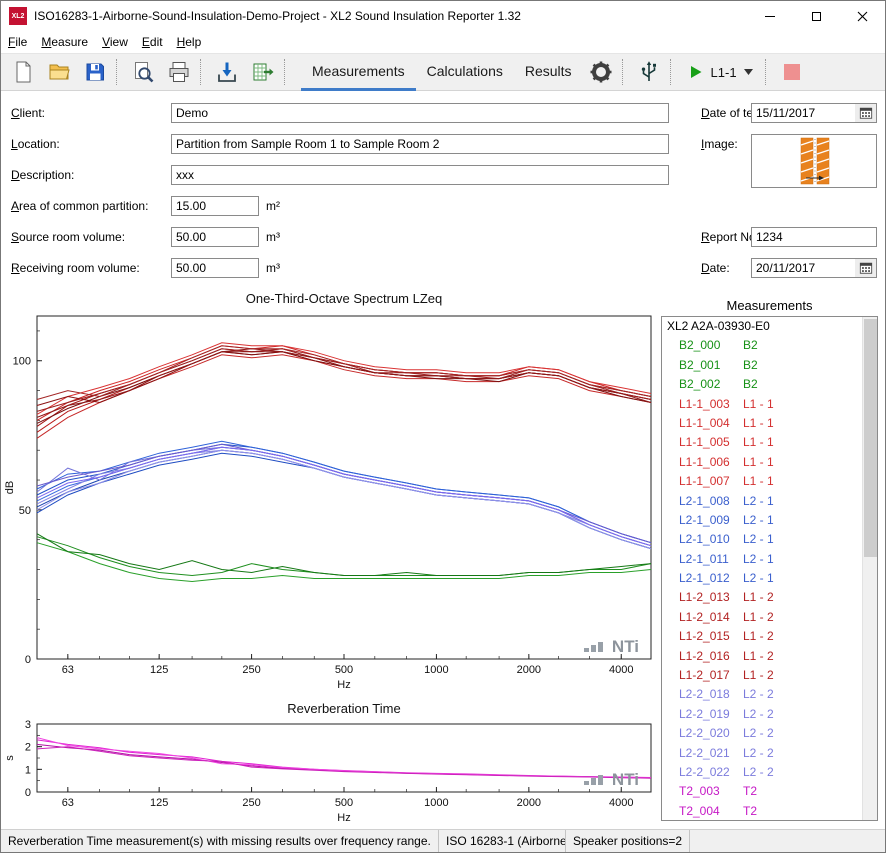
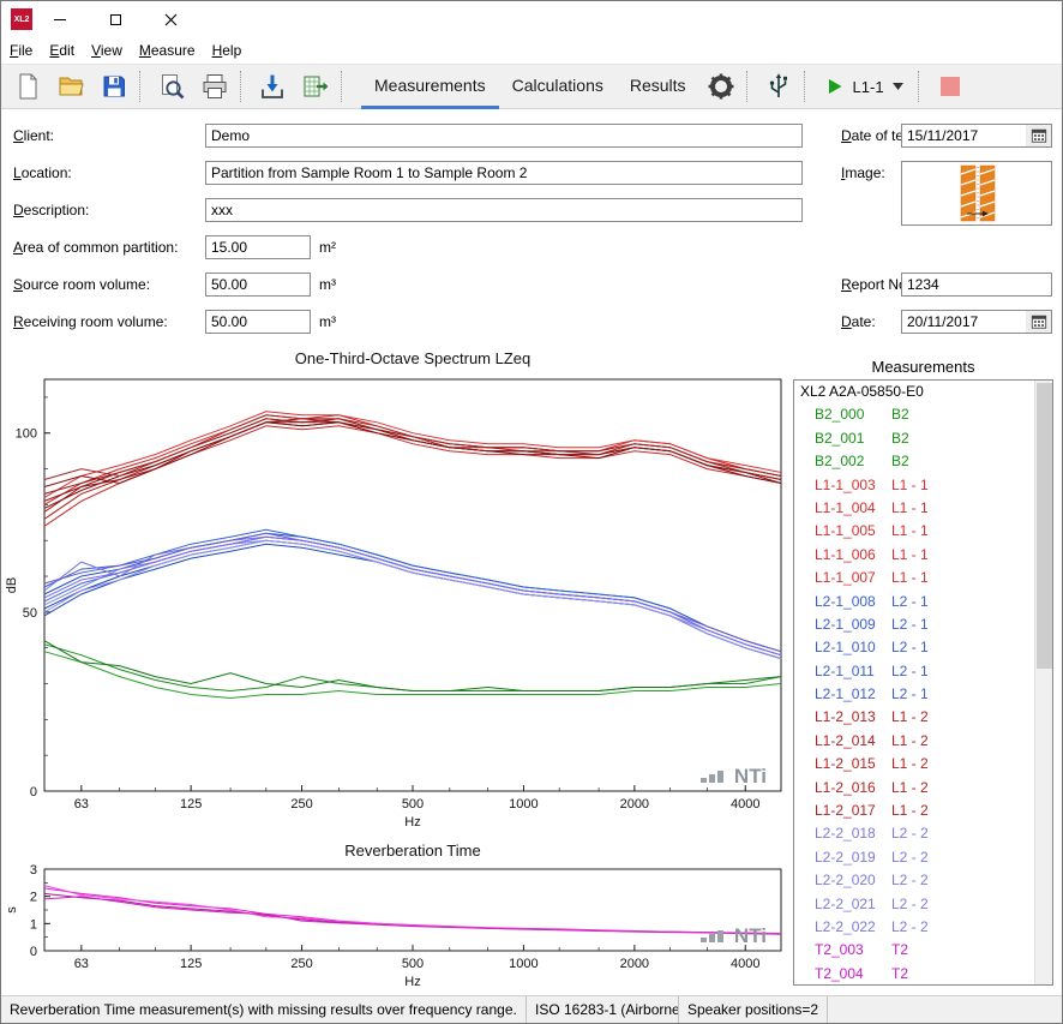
- ISO16283-1-Airborne-Sound-Insulation-Demo-Project - XL2 Sound Insulation Reporter 1.32
  File
- Measure
+ Edit
  View
- Edit
+ Measure
  Help
  Measurements
  Calculations
  Results
  L1-1
  Client:
  Demo
  Date of te
  15/11/2017
  Location:
  Partition from Sample Room 1 to Sample Room 2
  Image:
  Description:
  xxx
  Area of common partition:
  15.00
  m²
  Source room volume:
  50.00
  m³
  Report N
  1234
  Receiving room volume:
  50.00
  m³
  Date:
  20/11/2017
  One-Third-Octave Spectrum LZeq
  0
  50
  100
  63
  125
  250
  500
  1000
  2000
  4000
  Hz
  NTi
  Reverberation Time
  0
  1
  2
  3
  63
  125
  250
  500
  1000
  2000
  4000
  Hz
  NTi
  Measurements
- XL2 A2A-03930-E0
+ XL2 A2A-05850-E0
  B2_000
  B2
  B2_001
  B2
  B2_002
  B2
  L1-1_003
  L1 - 1
  L1-1_004
  L1 - 1
  L1-1_005
  L1 - 1
  L1-1_006
  L1 - 1
  L1-1_007
  L1 - 1
  L2-1_008
  L2 - 1
  L2-1_009
  L2 - 1
  L2-1_010
  L2 - 1
  L2-1_011
  L2 - 1
  L2-1_012
  L2 - 1
  L1-2_013
  L1 - 2
  L1-2_014
  L1 - 2
  L1-2_015
  L1 - 2
  L1-2_016
  L1 - 2
  L1-2_017
  L1 - 2
  L2-2_018
  L2 - 2
  L2-2_019
  L2 - 2
  L2-2_020
  L2 - 2
  L2-2_021
  L2 - 2
  L2-2_022
  L2 - 2
  T2_003
  T2
  T2_004
  T2
  Reverberation Time measurement(s) with missing results over frequency range.
  ISO 16283-1 (Airborne
  Speaker positions=2
